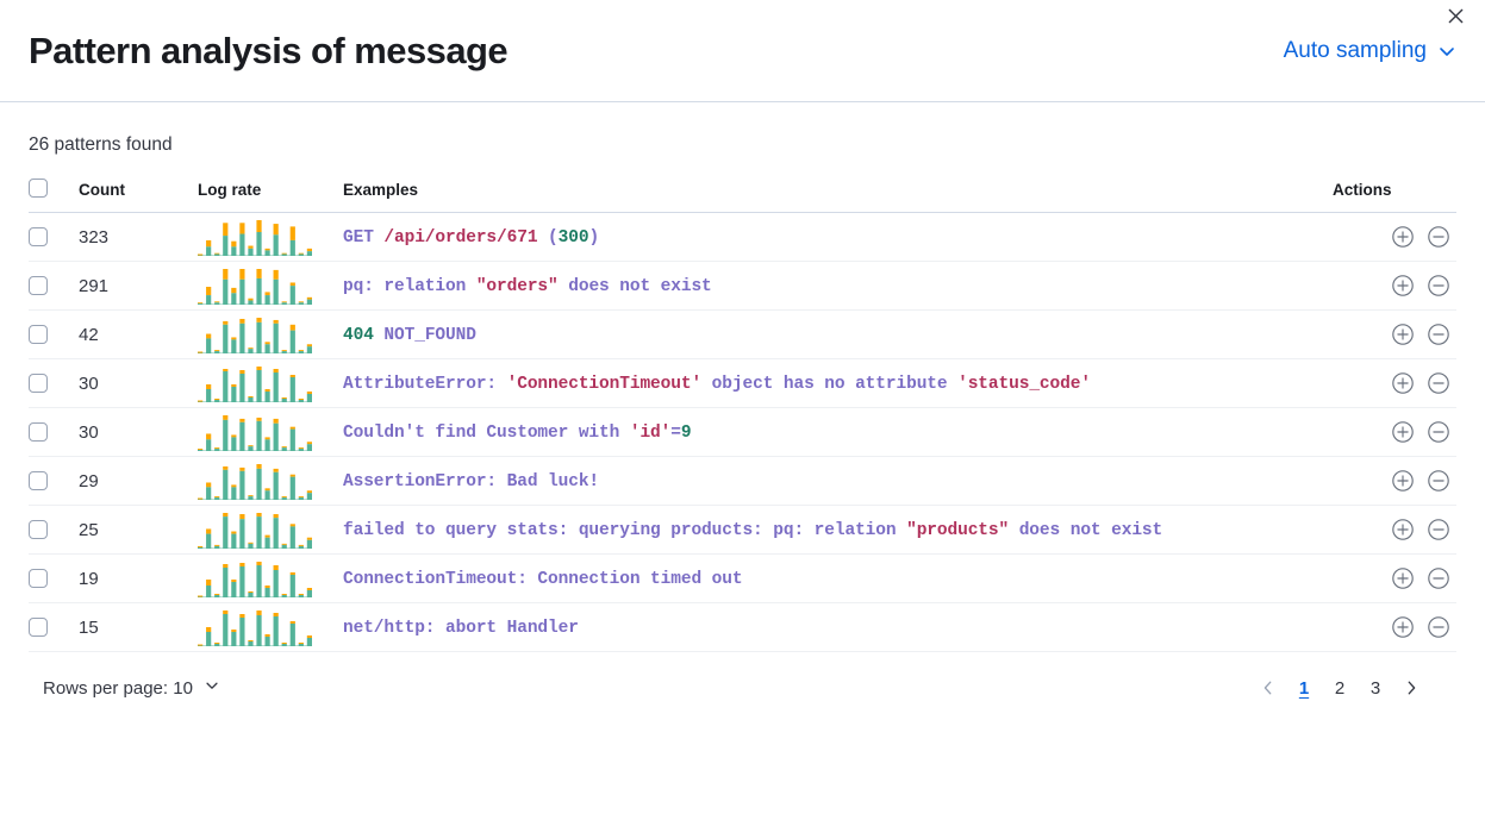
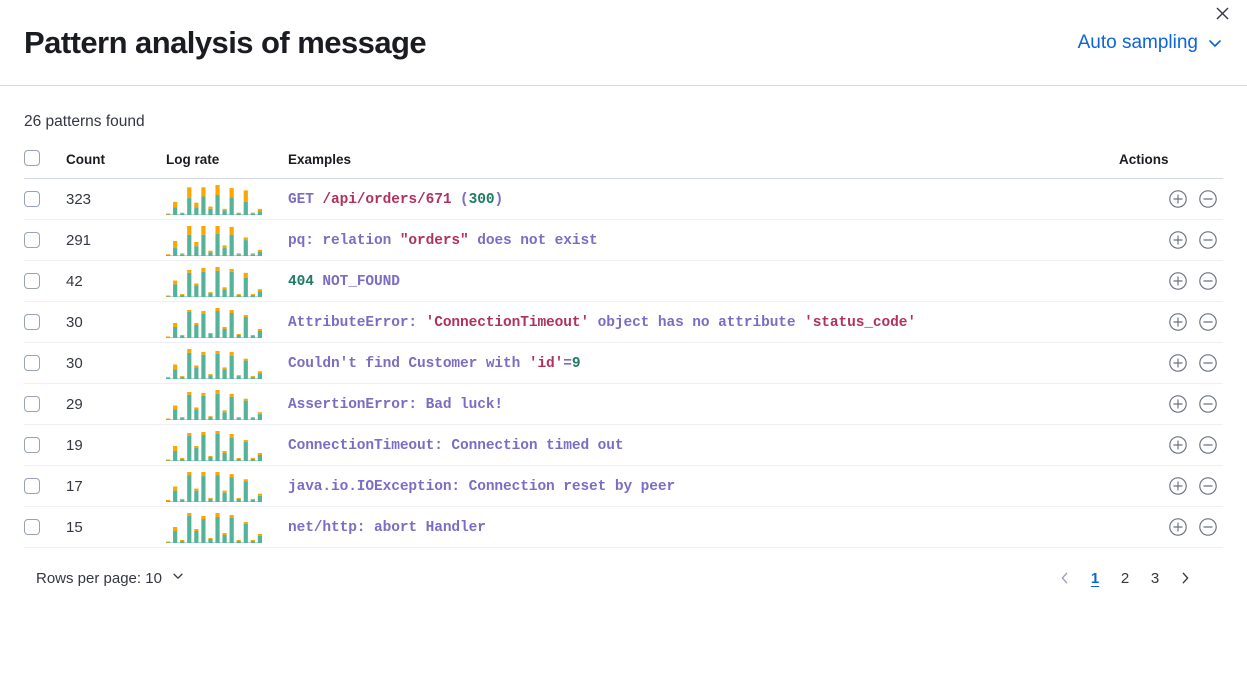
  Pattern analysis of message
  Auto sampling
  26 patterns found
  	Count	Log rate	Examples	Actions
  	323		GET /api/orders/671 (300)
  	291		pq: relation "orders" does not exist
  	42		404 NOT_FOUND
  	30		AttributeError: 'ConnectionTimeout' object has no attribute 'status_code'
  	30		Couldn't find Customer with 'id'=9
  	29		AssertionError: Bad luck!
- 	25		failed to query stats: querying products: pq: relation "products" does not exist
  	19		ConnectionTimeout: Connection timed out
+ 	17		java.io.IOException: Connection reset by peer
  	15		net/http: abort Handler
  Rows per page: 10
  1
  2
  3
